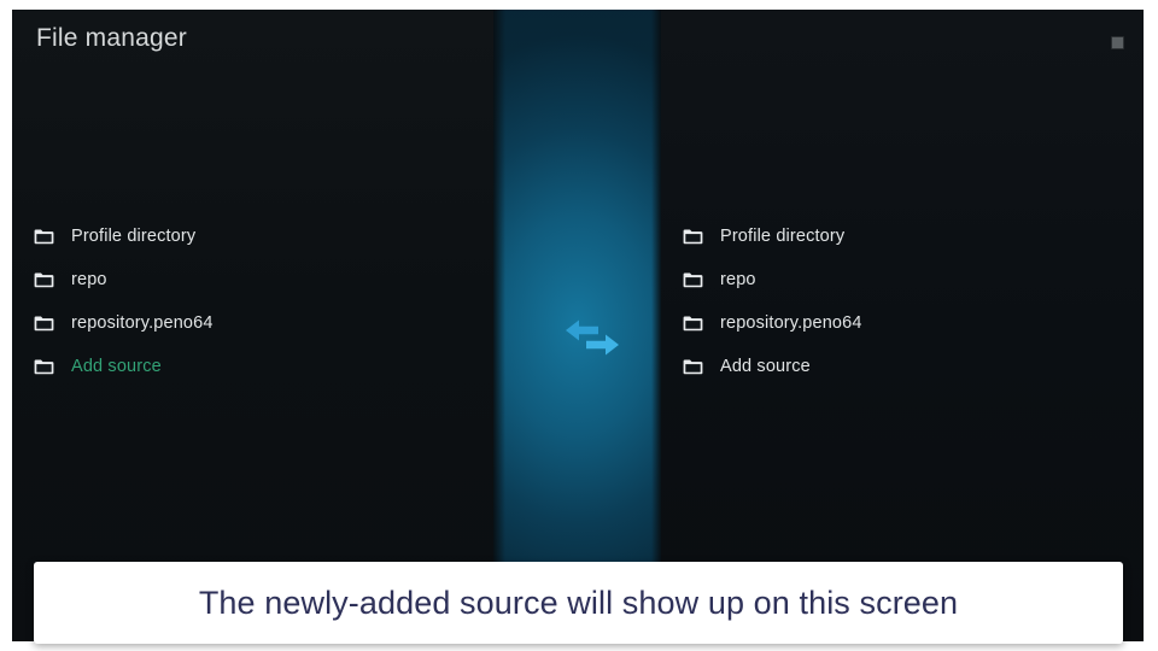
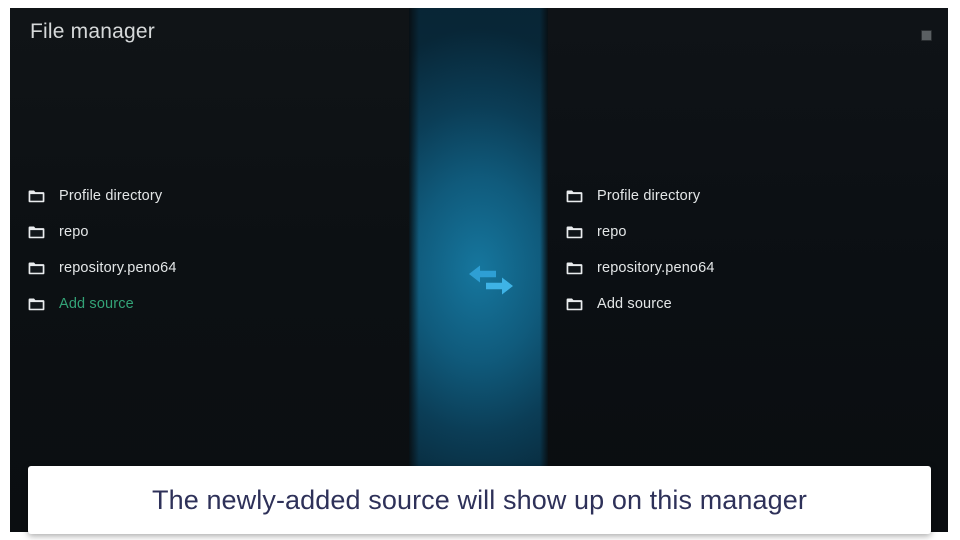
  File manager
  Profile directory
  repo
  repository.peno64
  Add source
  Profile directory
  repo
  repository.peno64
  Add source
- The newly-added source will show up on this screen
+ The newly-added source will show up on this manager
